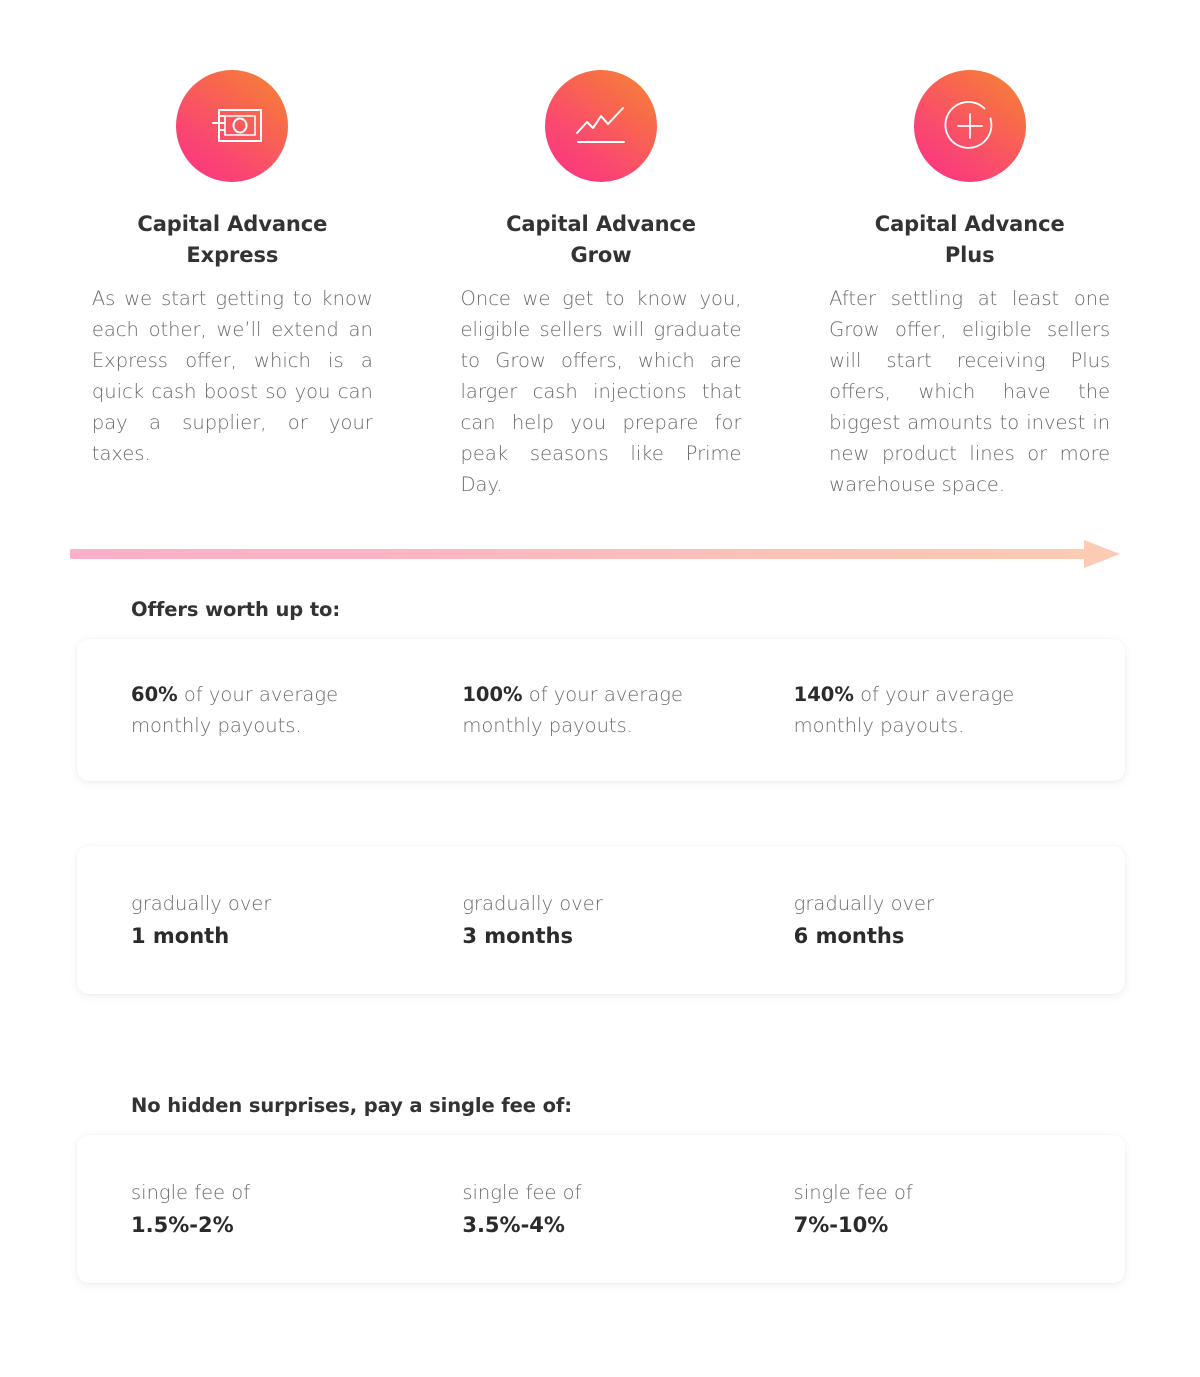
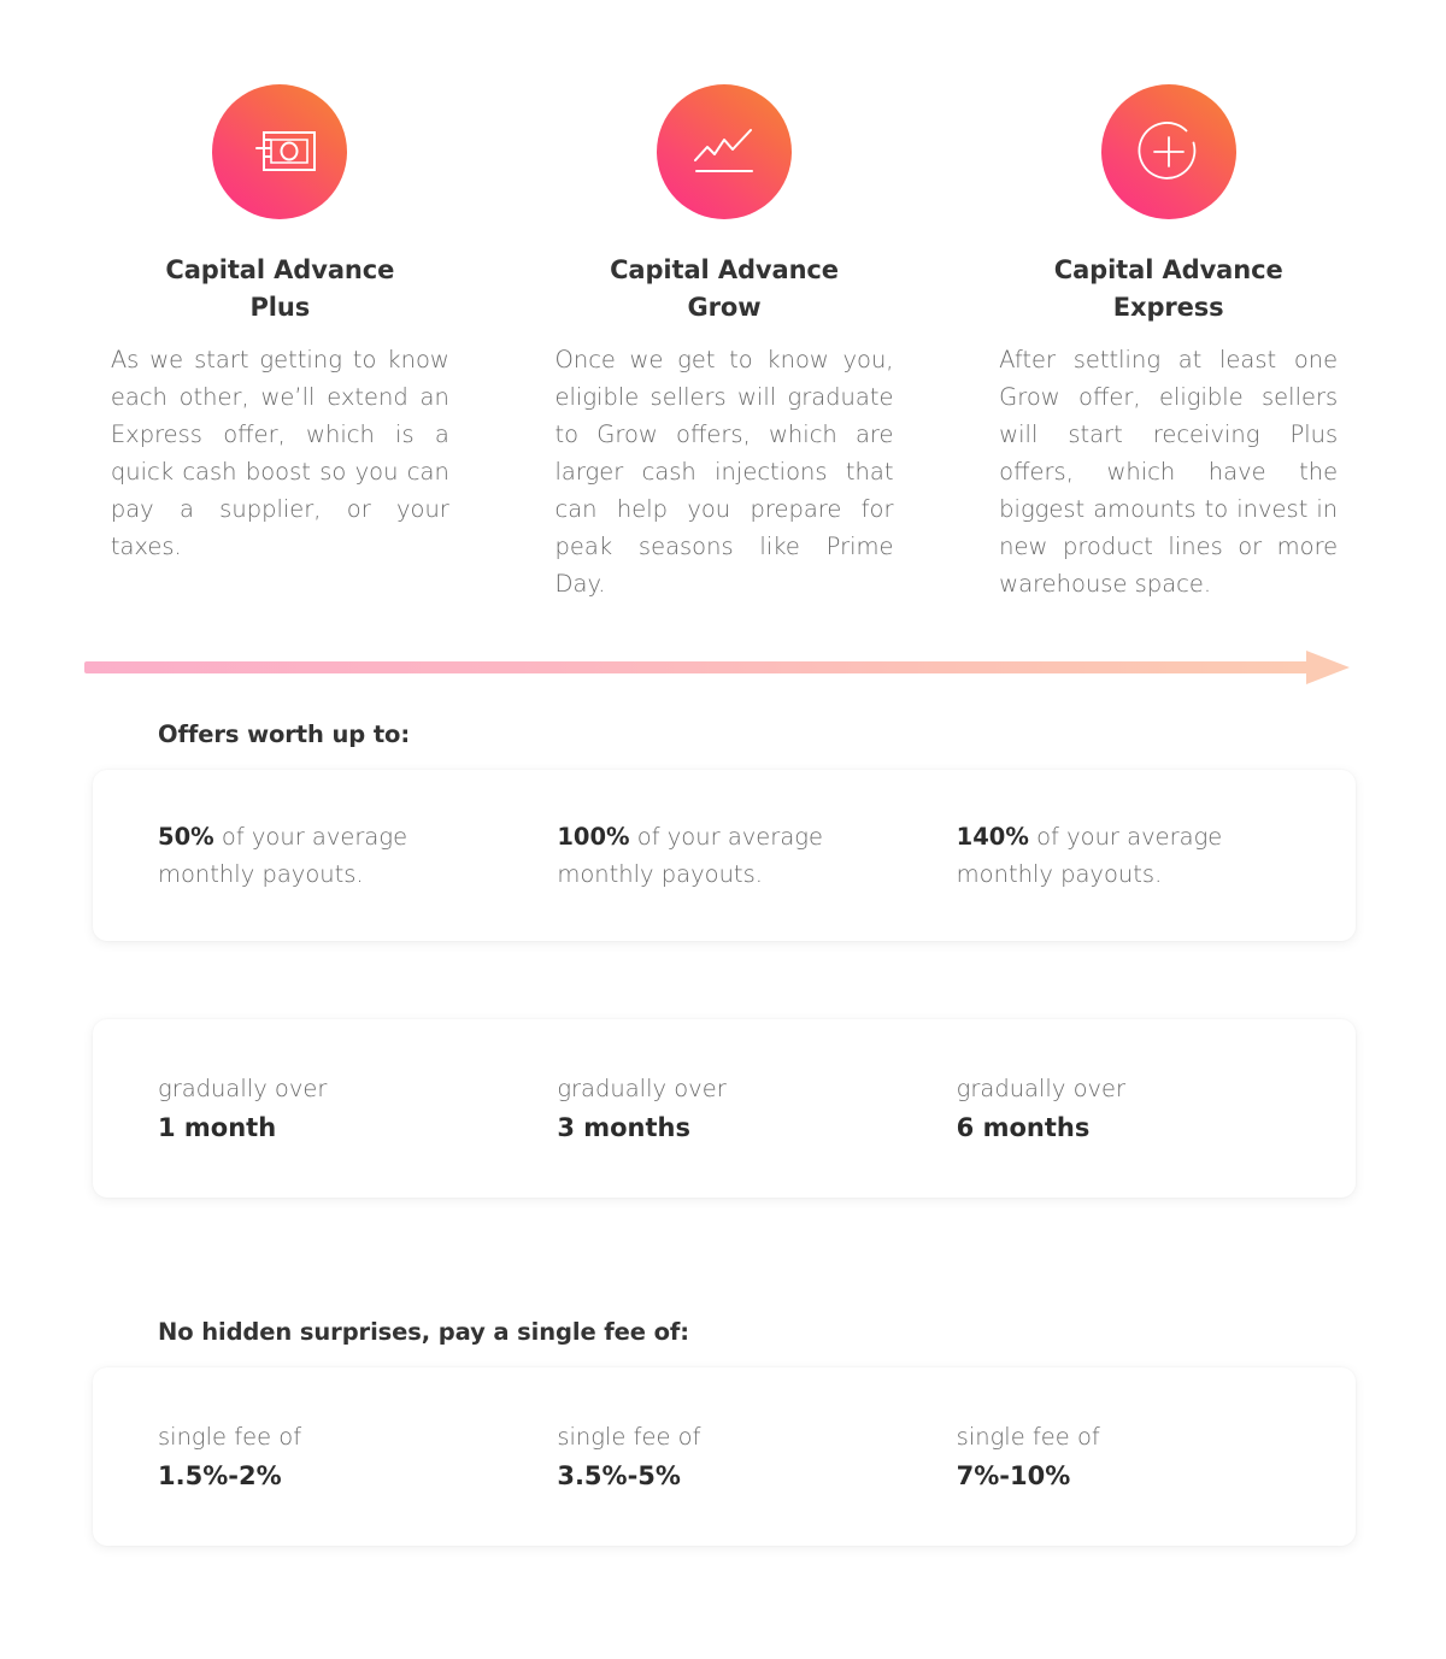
  Capital Advance
- Express
+ Plus
  As we start getting to know each other, we’ll extend an Express offer, which is a quick cash boost so you can pay a supplier, or your taxes.
  Capital Advance
  Grow
  Once we get to know you, eligible sellers will graduate to Grow offers, which are larger cash injections that can help you prepare for peak seasons like Prime Day.
  Capital Advance
- Plus
+ Express
  After settling at least one Grow offer, eligible sellers will start receiving Plus offers, which have the biggest amounts to invest in new product lines or more warehouse space.
  Offers worth up to:
- 60% of your average
+ 50% of your average
  monthly payouts.
  100% of your average
  monthly payouts.
  140% of your average
  monthly payouts.
  gradually over
  1 month
  gradually over
  3 months
  gradually over
  6 months
  No hidden surprises, pay a single fee of:
  single fee of
  1.5%-2%
  single fee of
- 3.5%-4%
+ 3.5%-5%
  single fee of
  7%-10%
